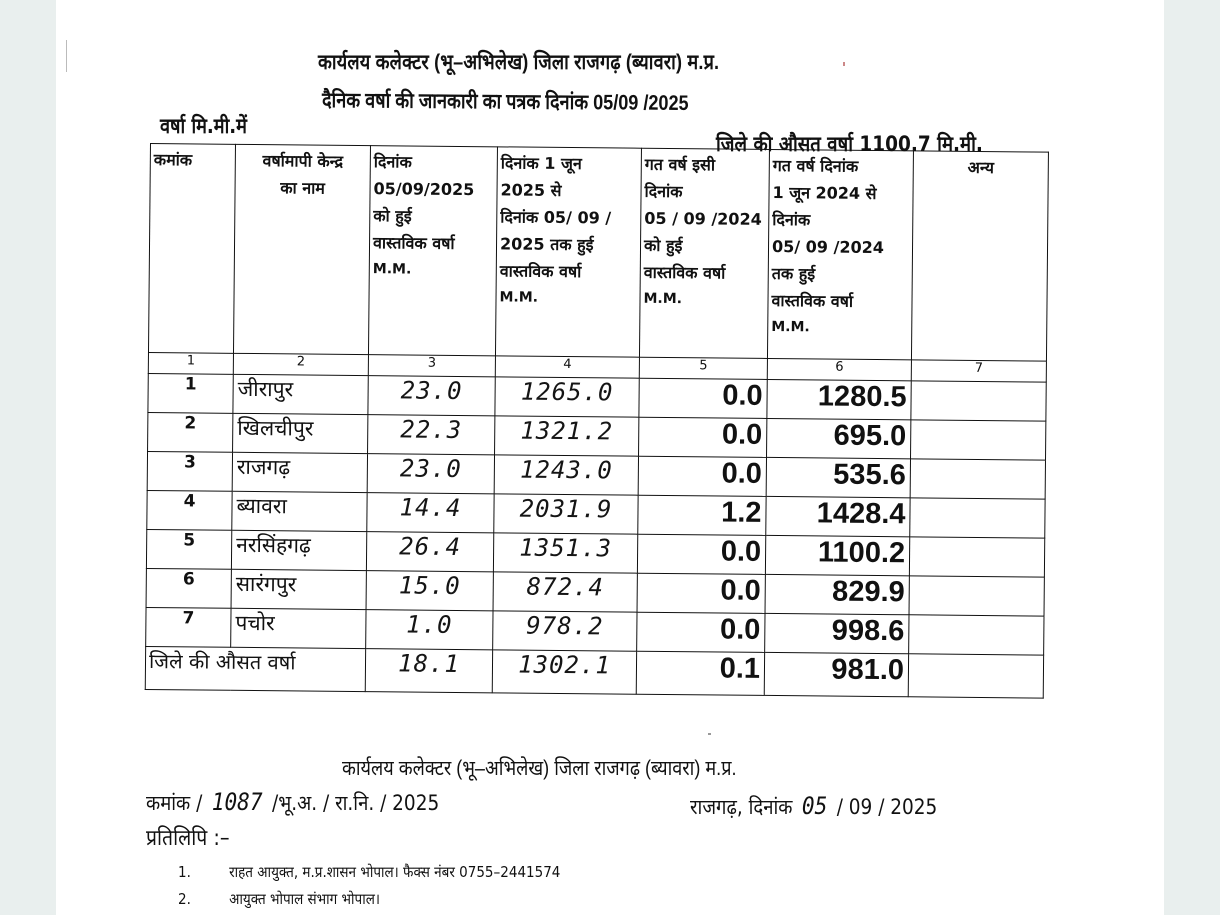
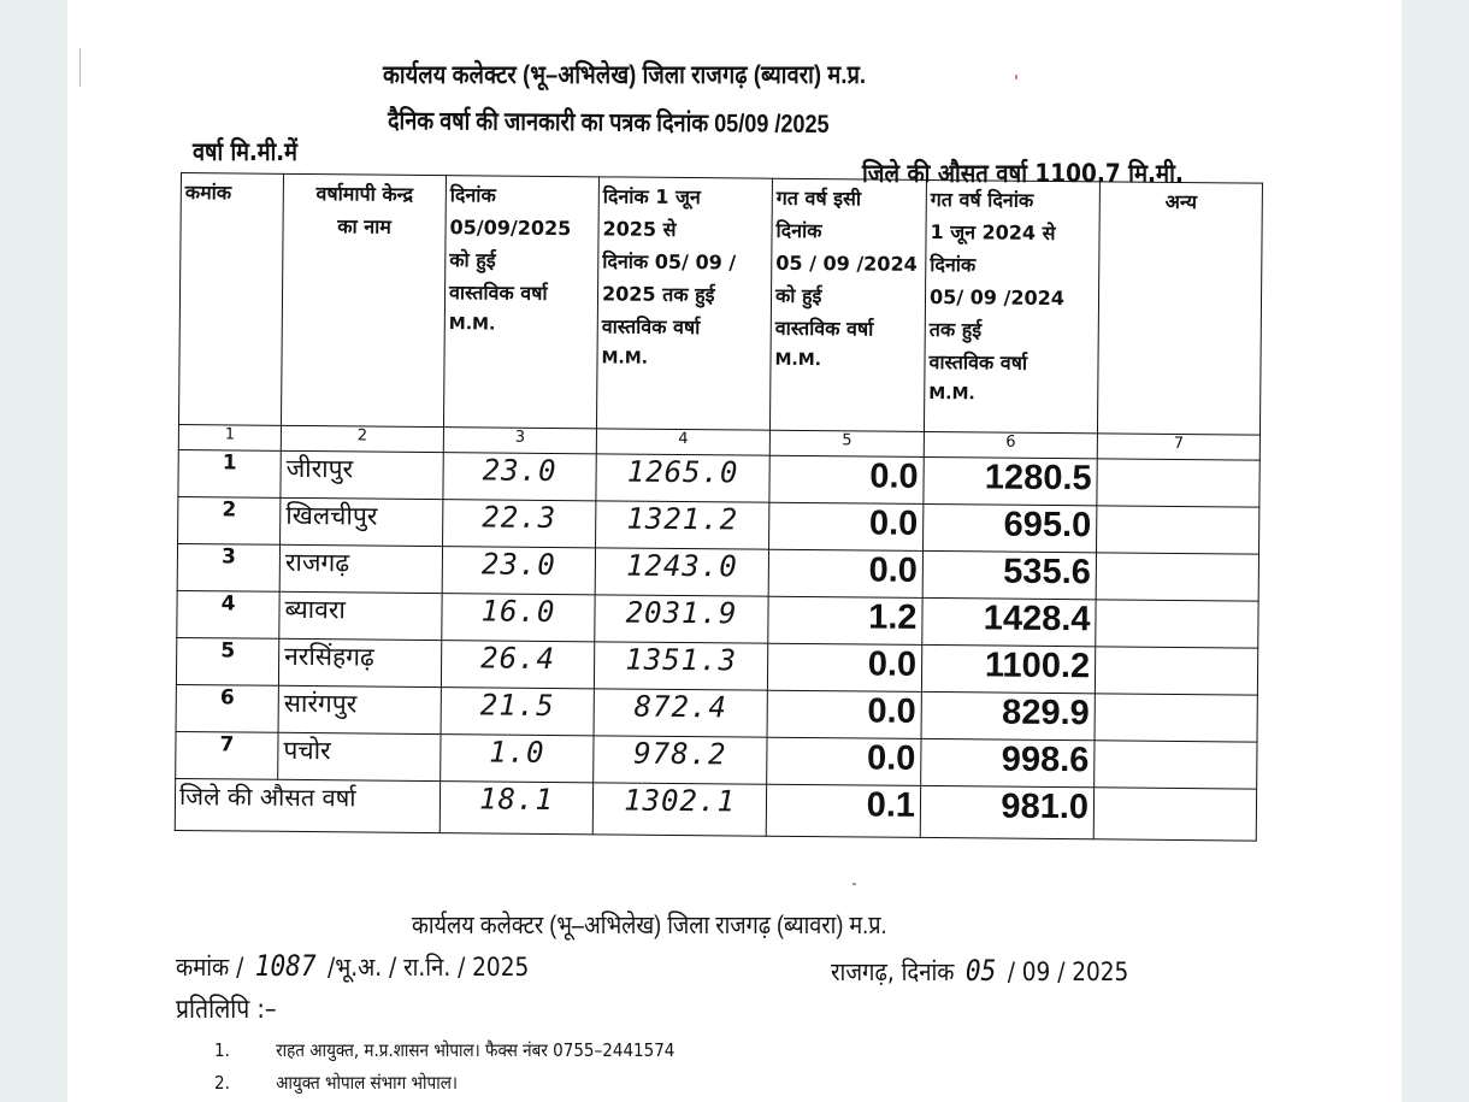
  कार्यलय कलेक्टर (भू–अभिलेख) जिला राजगढ़ (ब्यावरा) म.प्र.
  दैनिक वर्षा की जानकारी का पत्रक दिनांक 05/09 /2025
  वर्षा मि.मी.में
  जिले की औसत वर्षा 1100.7 मि.मी.
  कमांक	वर्षामापी केन्द्रका नाम	दिनांक05/09/2025को हुईवास्तविक वर्षाM.M.	दिनांक 1 जून2025 सेदिनांक 05/ 09 /2025 तक हुईवास्तविक वर्षाM.M.	गत वर्ष इसीदिनांक05 / 09 /2024को हुईवास्तविक वर्षाM.M.	गत वर्ष दिनांक1 जून 2024 सेदिनांक05/ 09 /2024तक हुईवास्तविक वर्षाM.M.	अन्य
  1	2	3	4	5	6	7
  1	जीरापुर	23.0	1265.0	0.0	1280.5
  2	खिलचीपुर	22.3	1321.2	0.0	695.0
  3	राजगढ़	23.0	1243.0	0.0	535.6
- 4	ब्यावरा	14.4	2031.9	1.2	1428.4
+ 4	ब्यावरा	16.0	2031.9	1.2	1428.4
  5	नरसिंहगढ़	26.4	1351.3	0.0	1100.2
- 6	सारंगपुर	15.0	872.4	0.0	829.9
+ 6	सारंगपुर	21.5	872.4	0.0	829.9
  7	पचोर	1.0	978.2	0.0	998.6
  जिले की औसत वर्षा	18.1	1302.1	0.1	981.0
  कार्यलय कलेक्टर (भू–अभिलेख) जिला राजगढ़ (ब्यावरा) म.प्र.
  कमांक / 1087 /भू.अ. / रा.नि. / 2025
  राजगढ़, दिनांक 05 / 09 / 2025
  प्रतिलिपि :–
  1. राहत आयुक्त, म.प्र.शासन भोपाल। फैक्स नंबर 0755–2441574
  2. आयुक्त भोपाल संभाग भोपाल।
